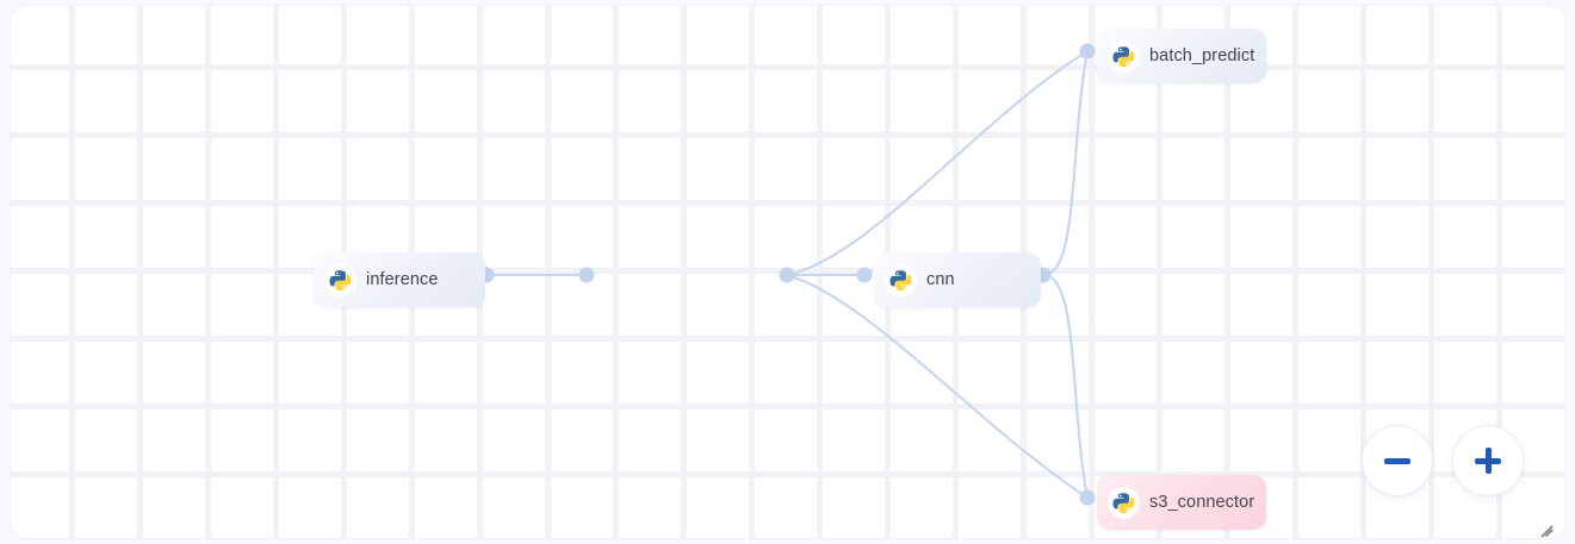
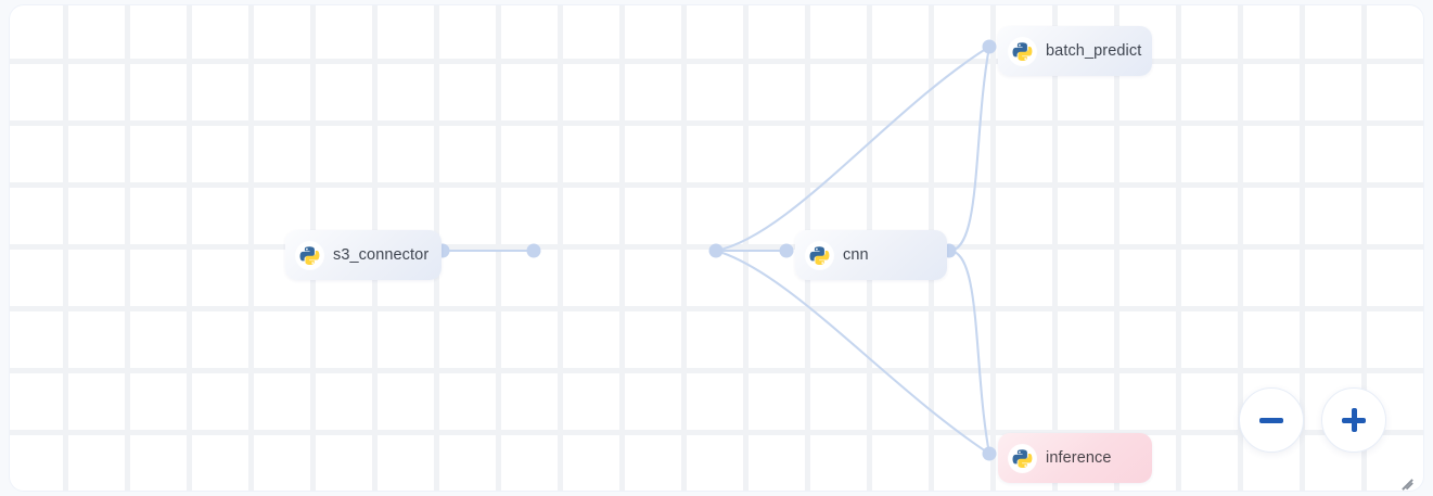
- inference
+ s3_connector
  cnn
  batch_predict
- s3_connector
+ inference
